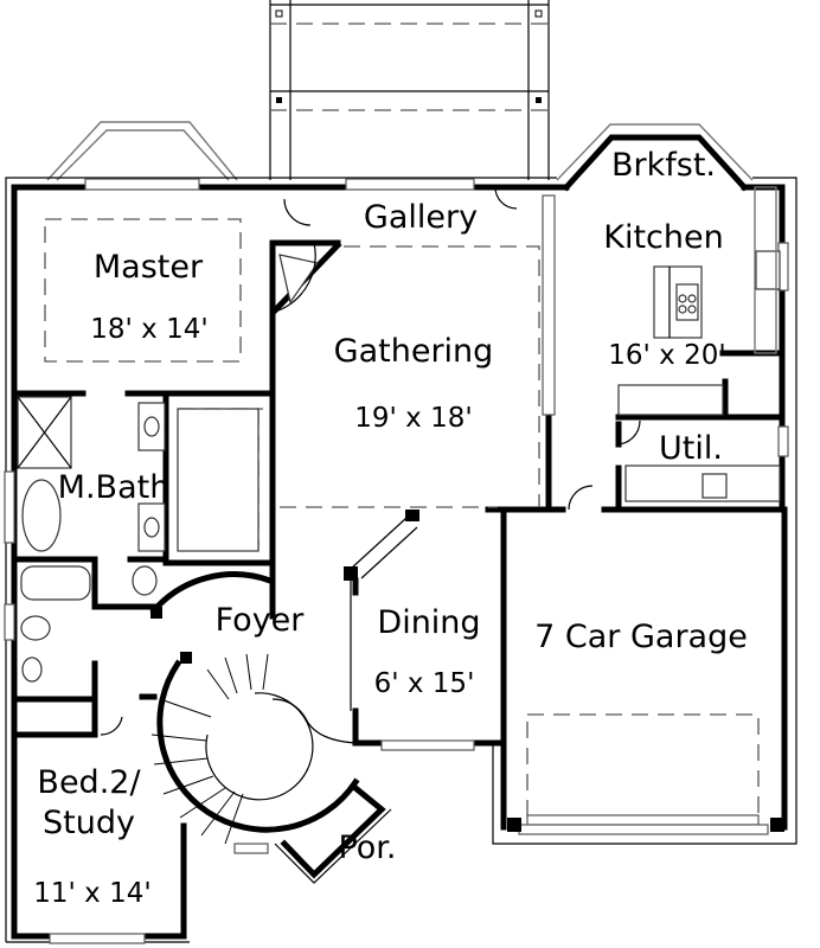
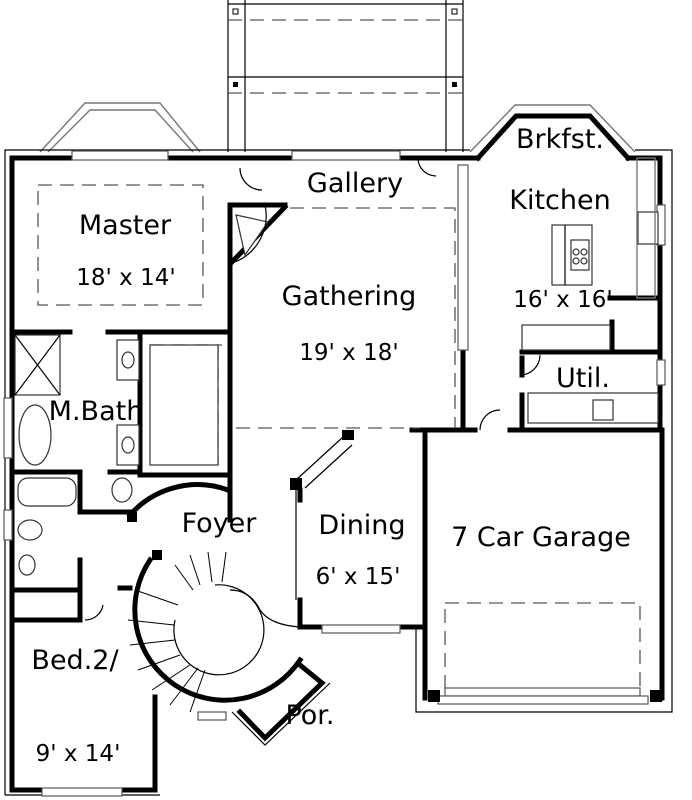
  Brkfst.
  Kitchen
- 16' x 20'
+ 16' x 16'
  Gallery
  Master
  18' x 14'
  Gathering
  19' x 18'
  Util.
  M.Bath
  Foyer
  Dining
  6' x 15'
  7 Car Garage
  Bed.2/
- Study
- 11' x 14'
+ 9' x 14'
  Por.
